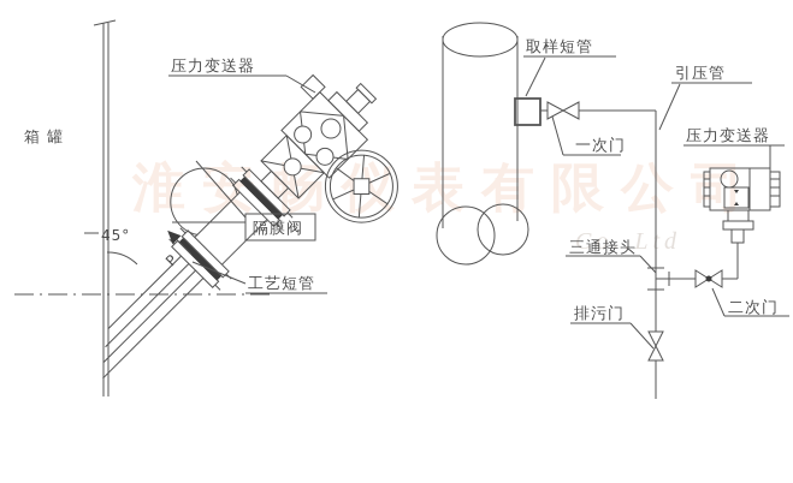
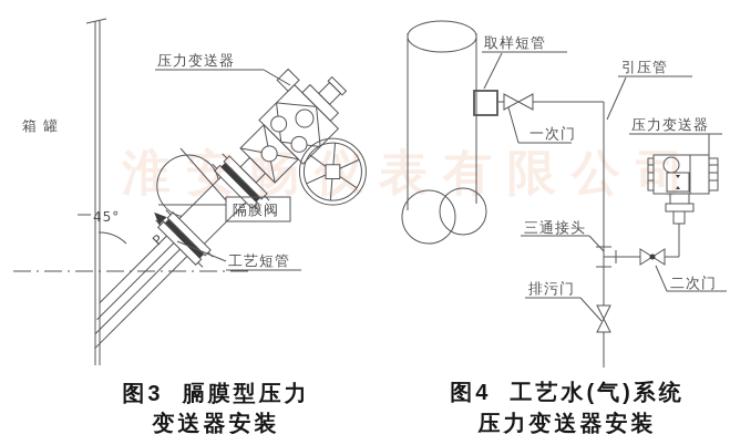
  淮安畅仪表有限
- Co.,Ltd
  箱 罐
  45°
  压力变送器
  隔膜阀
  工艺短管
  取样短管
  引压管
  压力变送器
  一次门
  三通接头
  二次门
  排污门
+ 图3 膈膜型压力
+ 变送器安装
+ 图4 工艺水(气)系统
+ 压力变送器安装
